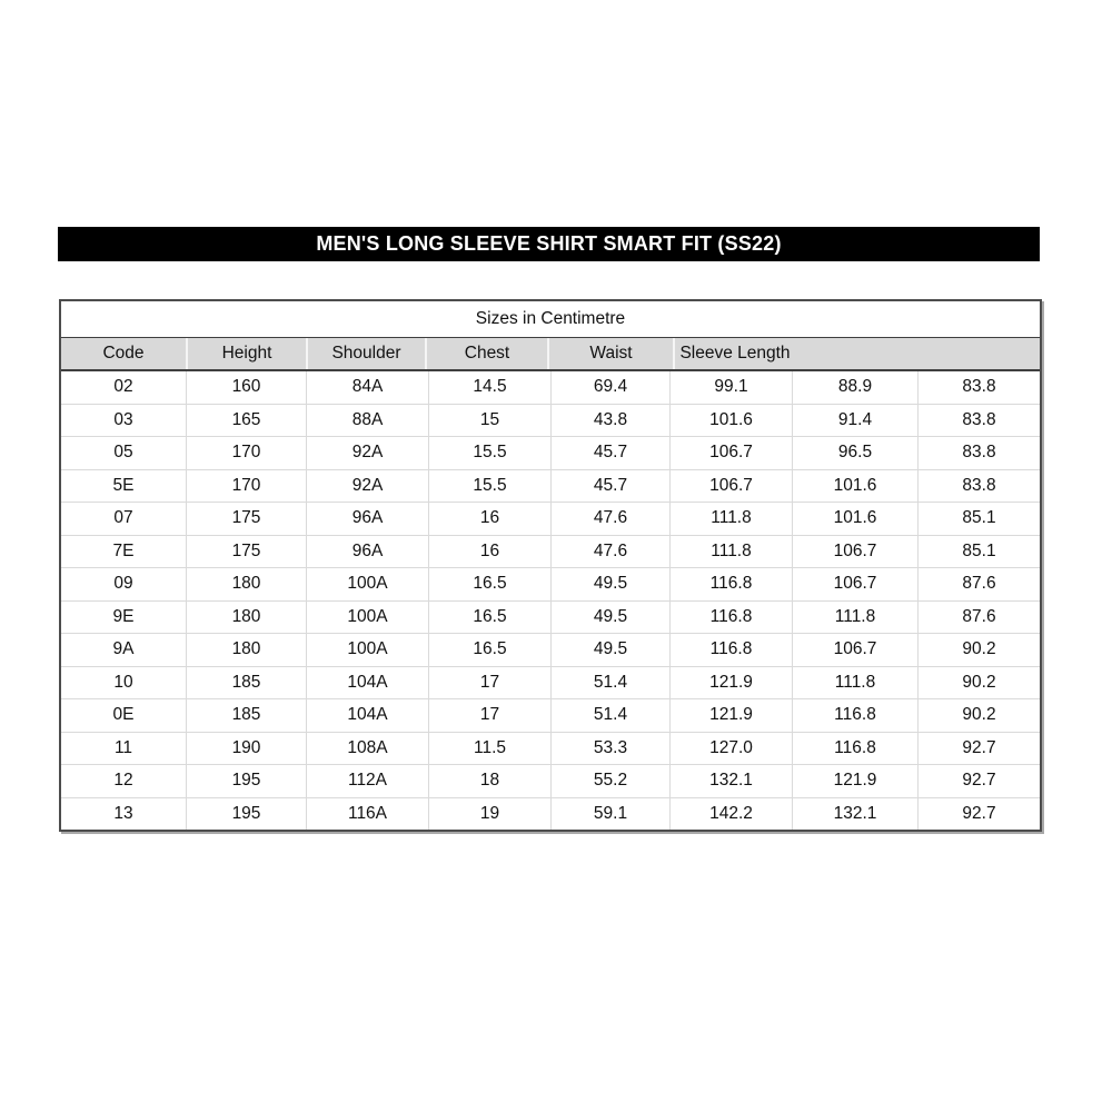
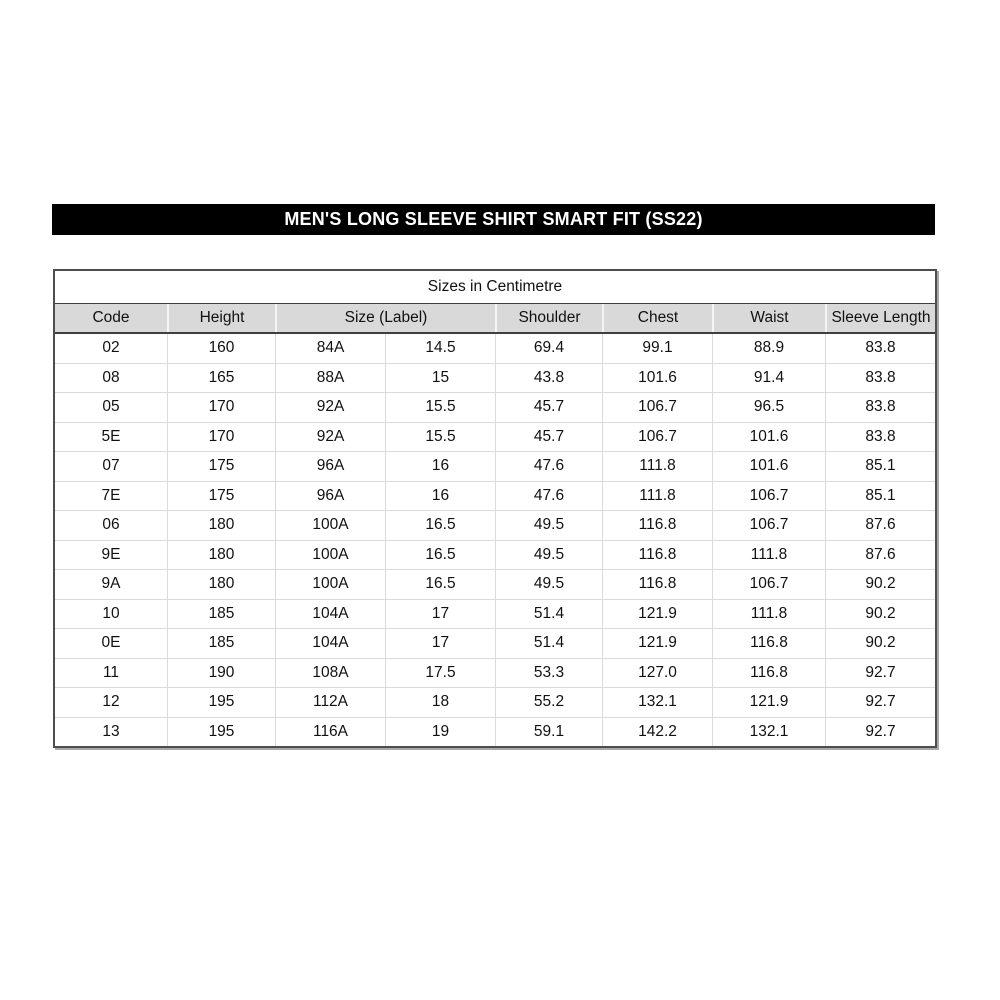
  MEN'S LONG SLEEVE SHIRT SMART FIT (SS22)
  Sizes in Centimetre
  Code
  Height
+ Size (Label)
  Shoulder
  Chest
  Waist
  Sleeve Length
  02
  160
  84A
  14.5
  69.4
  99.1
  88.9
  83.8
- 03
+ 08
  165
  88A
  15
  43.8
  101.6
  91.4
  83.8
  05
  170
  92A
  15.5
  45.7
  106.7
  96.5
  83.8
  5E
  170
  92A
  15.5
  45.7
  106.7
  101.6
  83.8
  07
  175
  96A
  16
  47.6
  111.8
  101.6
  85.1
  7E
  175
  96A
  16
  47.6
  111.8
  106.7
  85.1
- 09
+ 06
  180
  100A
  16.5
  49.5
  116.8
  106.7
  87.6
  9E
  180
  100A
  16.5
  49.5
  116.8
  111.8
  87.6
  9A
  180
  100A
  16.5
  49.5
  116.8
  106.7
  90.2
  10
  185
  104A
  17
  51.4
  121.9
  111.8
  90.2
  0E
  185
  104A
  17
  51.4
  121.9
  116.8
  90.2
  11
  190
  108A
- 11.5
+ 17.5
  53.3
  127.0
  116.8
  92.7
  12
  195
  112A
  18
  55.2
  132.1
  121.9
  92.7
  13
  195
  116A
  19
  59.1
  142.2
  132.1
  92.7
